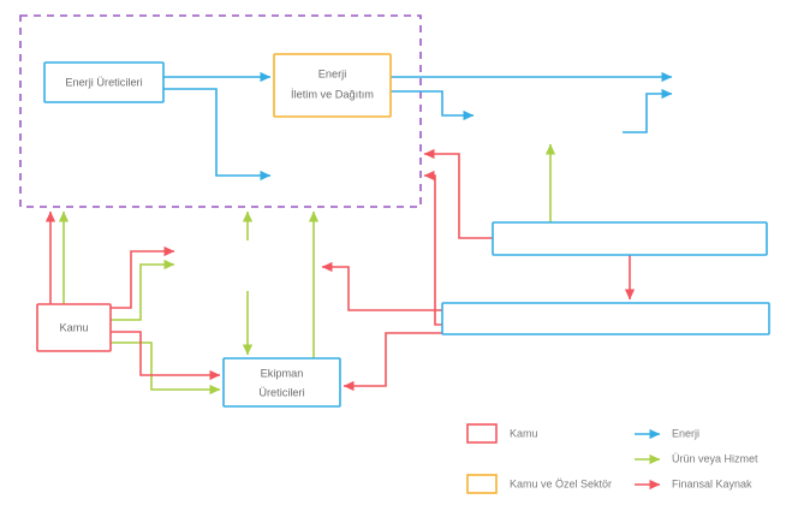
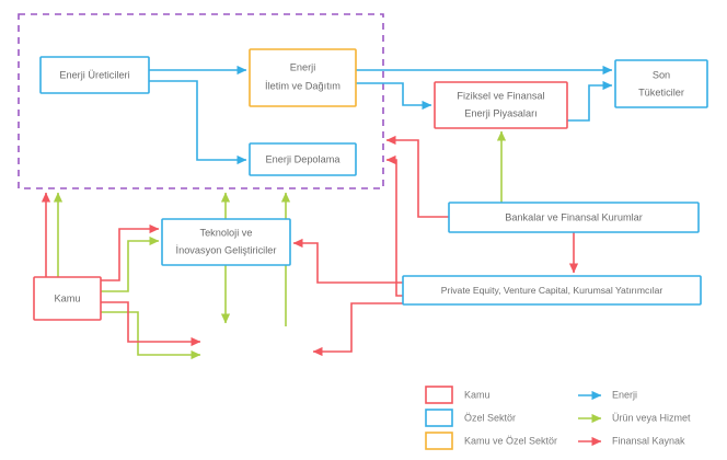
  Enerji Üreticileri
  Enerji
  İletim ve Dağıtım
+ Enerji Depolama
+ Fiziksel ve Finansal
+ Enerji Piyasaları
+ Son
+ Tüketiciler
+ Bankalar ve Finansal Kurumlar
+ Private Equity, Venture Capital, Kurumsal Yatırımcılar
+ Teknoloji ve
+ İnovasyon Geliştiriciler
  Kamu
- Ekipman
- Üreticileri
  Kamu
+ Özel Sektör
  Kamu ve Özel Sektör
  Enerji
  Ürün veya Hizmet
  Finansal Kaynak
